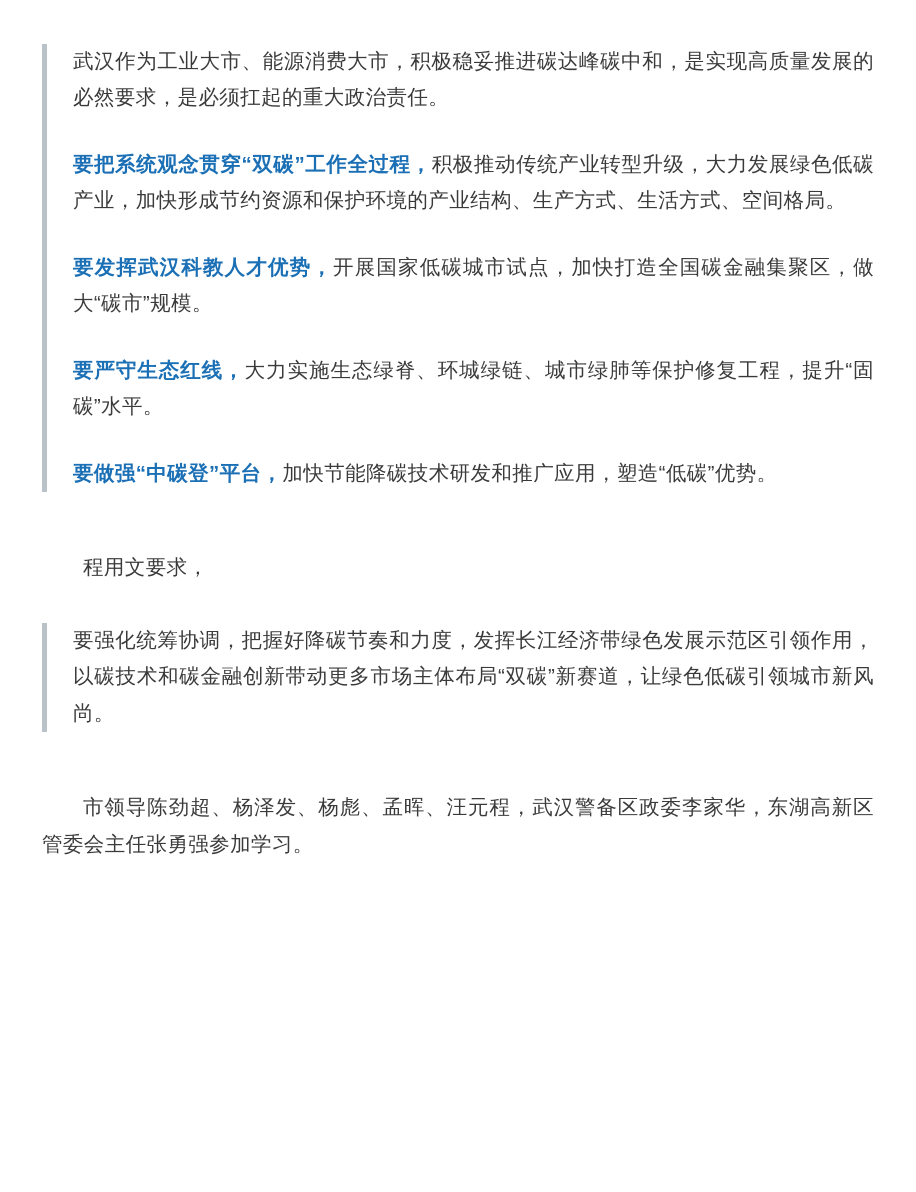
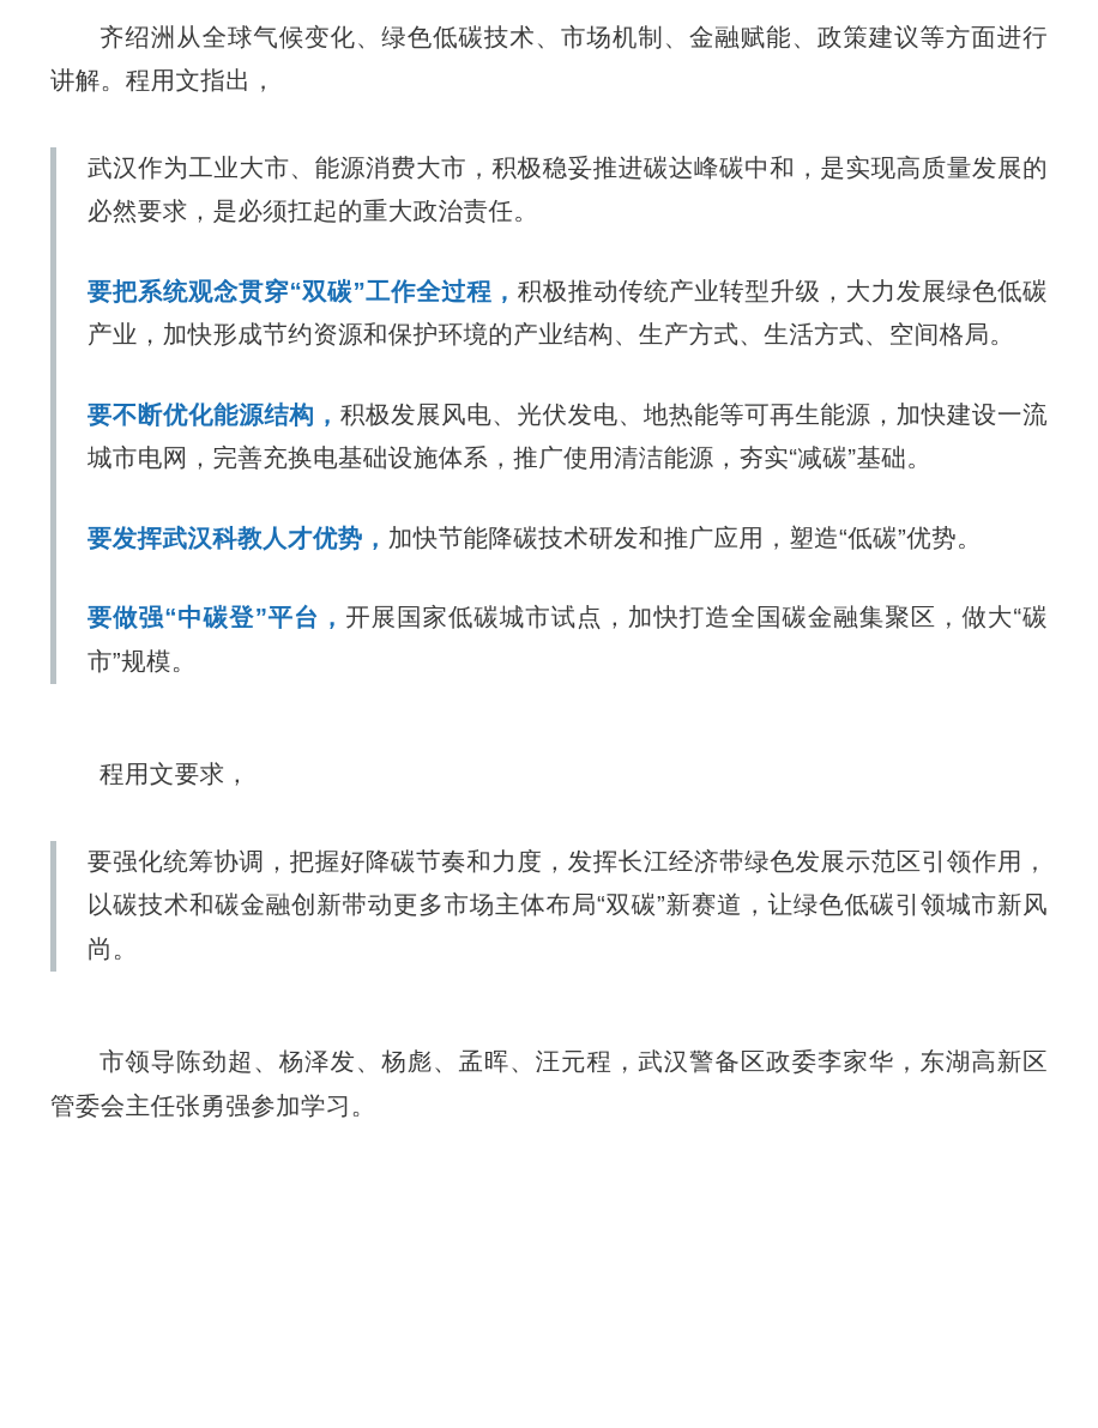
+ 齐绍洲从全球气候变化、绿色低碳技术、市场机制、金融赋能、政策建议等方面进行讲解。程用文指出，
  武汉作为工业大市、能源消费大市，积极稳妥推进碳达峰碳中和，是实现高质量发展的必然要求，是必须扛起的重大政治责任。
  要把系统观念贯穿“双碳”工作全过程，积极推动传统产业转型升级，大力发展绿色低碳产业，加快形成节约资源和保护环境的产业结构、生产方式、生活方式、空间格局。
+ 要不断优化能源结构，积极发展风电、光伏发电、地热能等可再生能源，加快建设一流城市电网，完善充换电基础设施体系，推广使用清洁能源，夯实“减碳”基础。
- 要发挥武汉科教人才优势，开展国家低碳城市试点，加快打造全国碳金融集聚区，做大“碳市”规模。
+ 要发挥武汉科教人才优势，加快节能降碳技术研发和推广应用，塑造“低碳”优势。
- 要严守生态红线，大力实施生态绿脊、环城绿链、城市绿肺等保护修复工程，提升“固碳”水平。
- 要做强“中碳登”平台，加快节能降碳技术研发和推广应用，塑造“低碳”优势。
+ 要做强“中碳登”平台，开展国家低碳城市试点，加快打造全国碳金融集聚区，做大“碳市”规模。
  程用文要求，
  要强化统筹协调，把握好降碳节奏和力度，发挥长江经济带绿色发展示范区引领作用，以碳技术和碳金融创新带动更多市场主体布局“双碳”新赛道，让绿色低碳引领城市新风尚。
  市领导陈劲超、杨泽发、杨彪、孟晖、汪元程，武汉警备区政委李家华，东湖高新区管委会主任张勇强参加学习。
